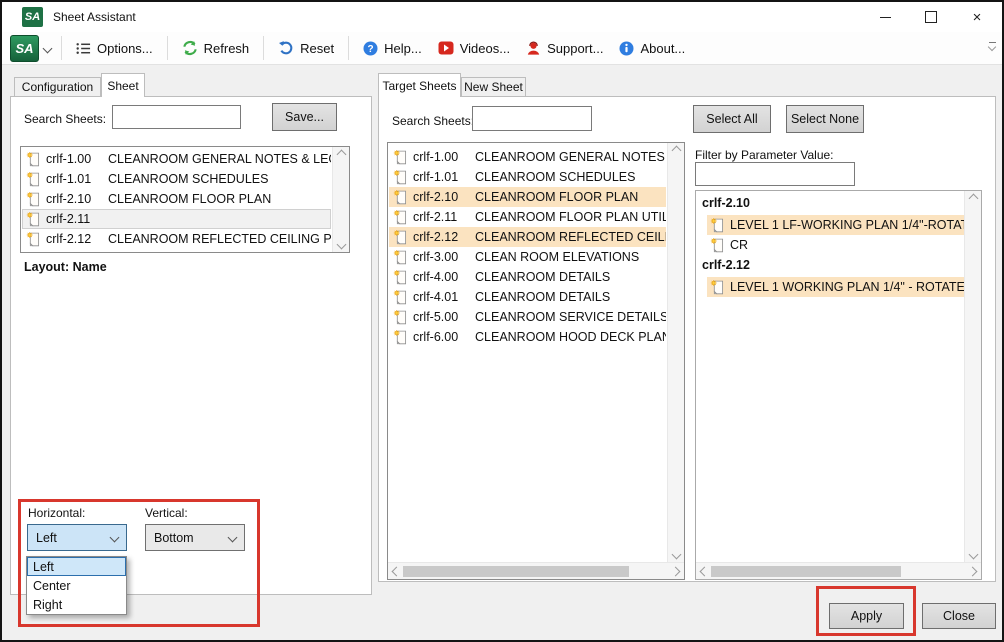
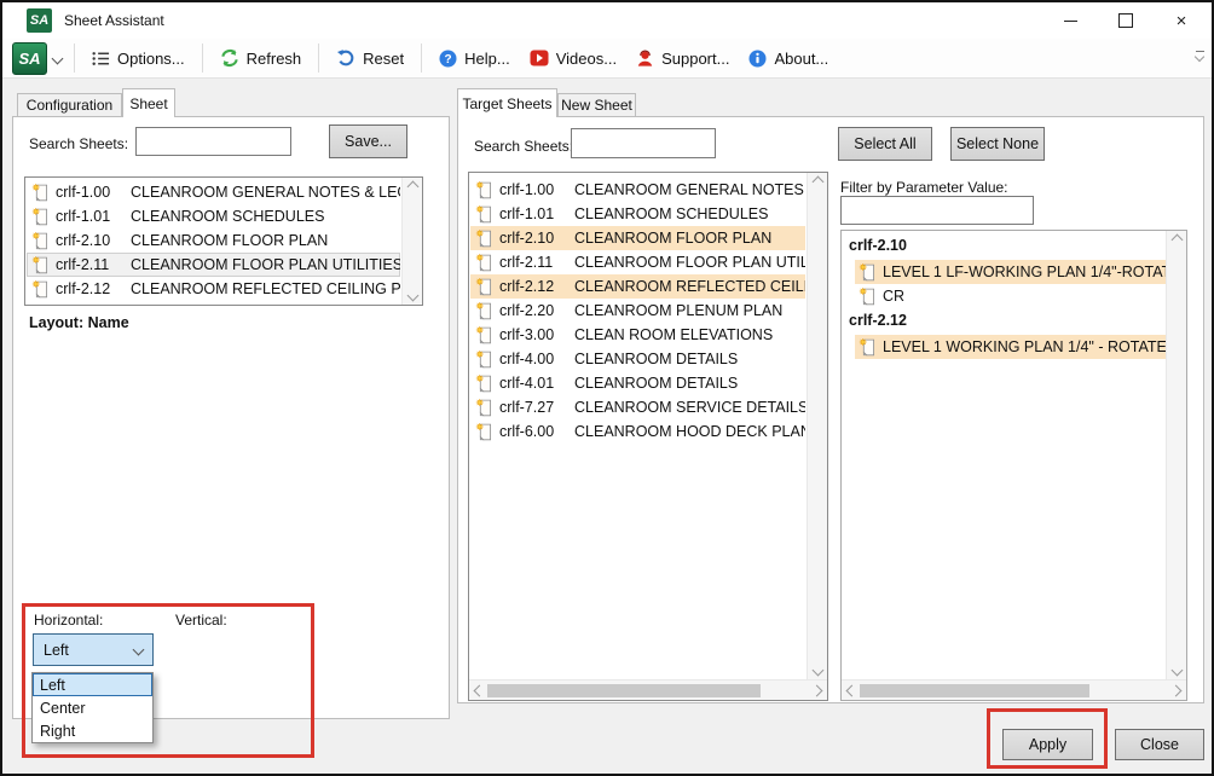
  SA
  Sheet Assistant
  ×
  SA
  Options...
  Refresh
  Reset
  ?
  Help...
  Videos...
  Support...
  About...
  Configuration
  Sheet
  Search Sheets:
  Save...
  crlf-1.00
  CLEANROOM GENERAL NOTES & LE
  crlf-1.01
  CLEANROOM SCHEDULES
  crlf-2.10
  CLEANROOM FLOOR PLAN
  crlf-2.11
+ CLEANROOM FLOOR PLAN UTILITIES
  crlf-2.12
  CLEANROOM REFLECTED CEILING P
  Layout: Name
  Horizontal:
  Vertical:
  Left
- Bottom
  Left
  Center
  Right
  Target Sheets
  New Sheet
  Search Sheets
  Select All
  Select None
  crlf-1.00
  CLEANROOM GENERAL NOTES
  crlf-1.01
  CLEANROOM SCHEDULES
  crlf-2.10
  CLEANROOM FLOOR PLAN
  crlf-2.11
  CLEANROOM FLOOR PLAN UTIL
  crlf-2.12
  CLEANROOM REFLECTED CEIL
+ crlf-2.20
+ CLEANROOM PLENUM PLAN
  crlf-3.00
  CLEAN ROOM ELEVATIONS
  crlf-4.00
  CLEANROOM DETAILS
  crlf-4.01
  CLEANROOM DETAILS
- crlf-5.00
+ crlf-7.27
  CLEANROOM SERVICE DETAILS
  crlf-6.00
  CLEANROOM HOOD DECK PLA
  Filter by Parameter Value:
  crlf-2.10
  LEVEL 1 LF-WORKING PLAN 1/4"-ROTA
  CR
  crlf-2.12
  LEVEL 1 WORKING PLAN 1/4" - ROTATE
  Apply
  Close
